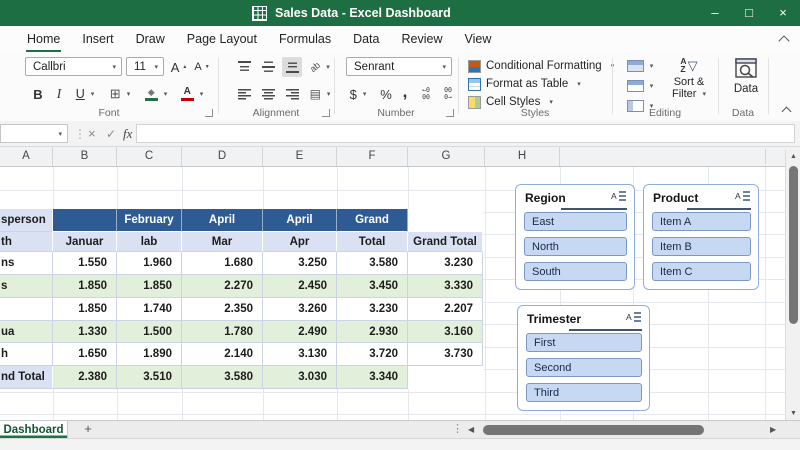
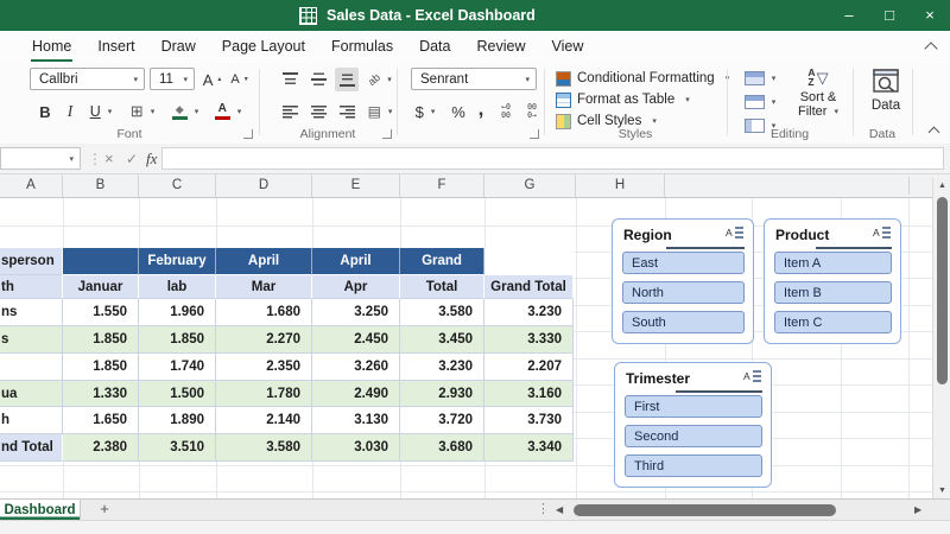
  Sales Data - Excel Dashboard
  –
  □
  ×
  Home
  Insert
  Draw
  Page Layout
  Formulas
  Data
  Review
  View
  Callbri
  11
  A
  A
  B
  I
  U
  ⊞
  ◆
  A
  Font
  ▤
  Alignment
  Senrant
  $
  %
  ,
  ←0
  00
  00
  0→
- Number
  Conditional Formatting
  Format as Table
  Cell Styles
  Styles
  A
  Z
  ▽
  Sort &
  Filter
  Editing
  Data
  Data
  ⋮
  ×
  ✓
  fx
  A
  B
  C
  D
  E
  F
  G
  H
  sperson
  February
  April
  April
  Grand
  th
  Januar
  lab
  Mar
  Apr
  Total
  Grand Total
  ns
  1.550
  1.960
  1.680
  3.250
  3.580
  3.230
  s
  1.850
  1.850
  2.270
  2.450
  3.450
  3.330
  1.850
  1.740
  2.350
  3.260
  3.230
  2.207
  ua
  1.330
  1.500
  1.780
  2.490
  2.930
  3.160
  h
  1.650
  1.890
  2.140
  3.130
  3.720
  3.730
  nd Total
  2.380
  3.510
  3.580
  3.030
+ 3.680
  3.340
  Region
  A
  East
  North
  South
  Product
  A
  Item A
  Item B
  Item C
  Trimester
  A
  First
  Second
  Third
  Dashboard
  +
  ⋮
  ◀
  ▶
